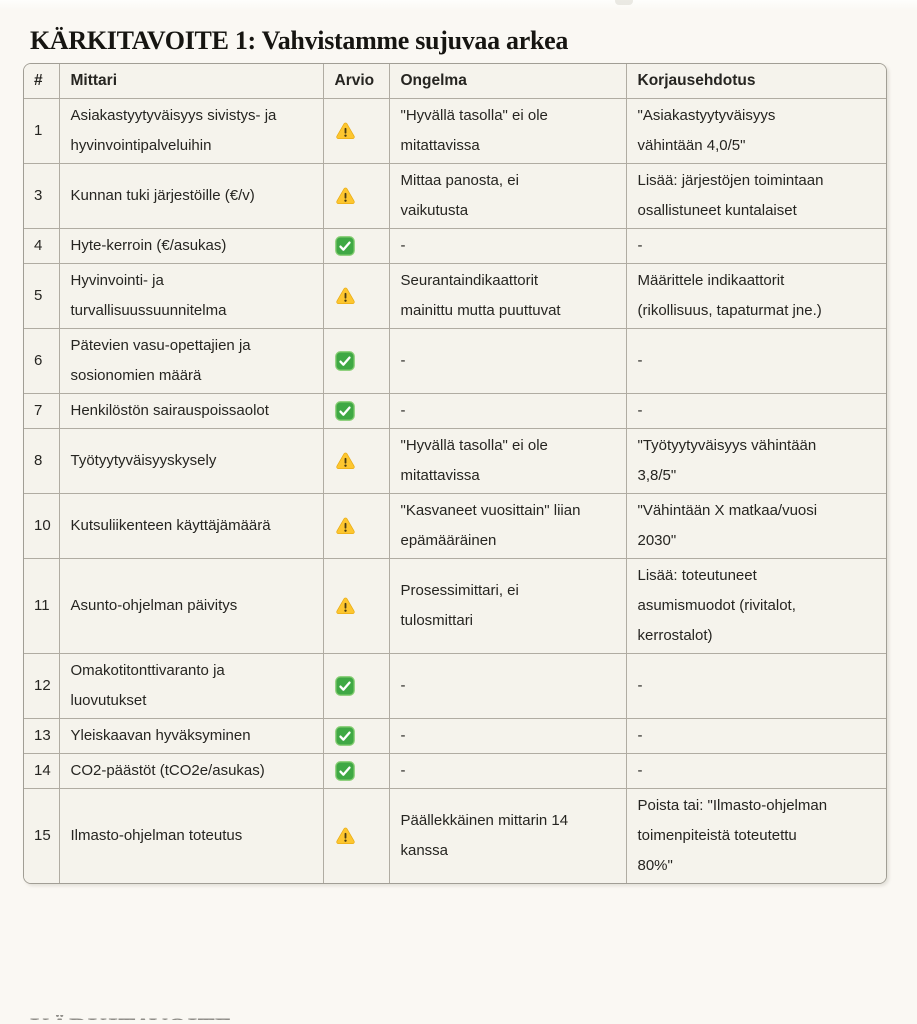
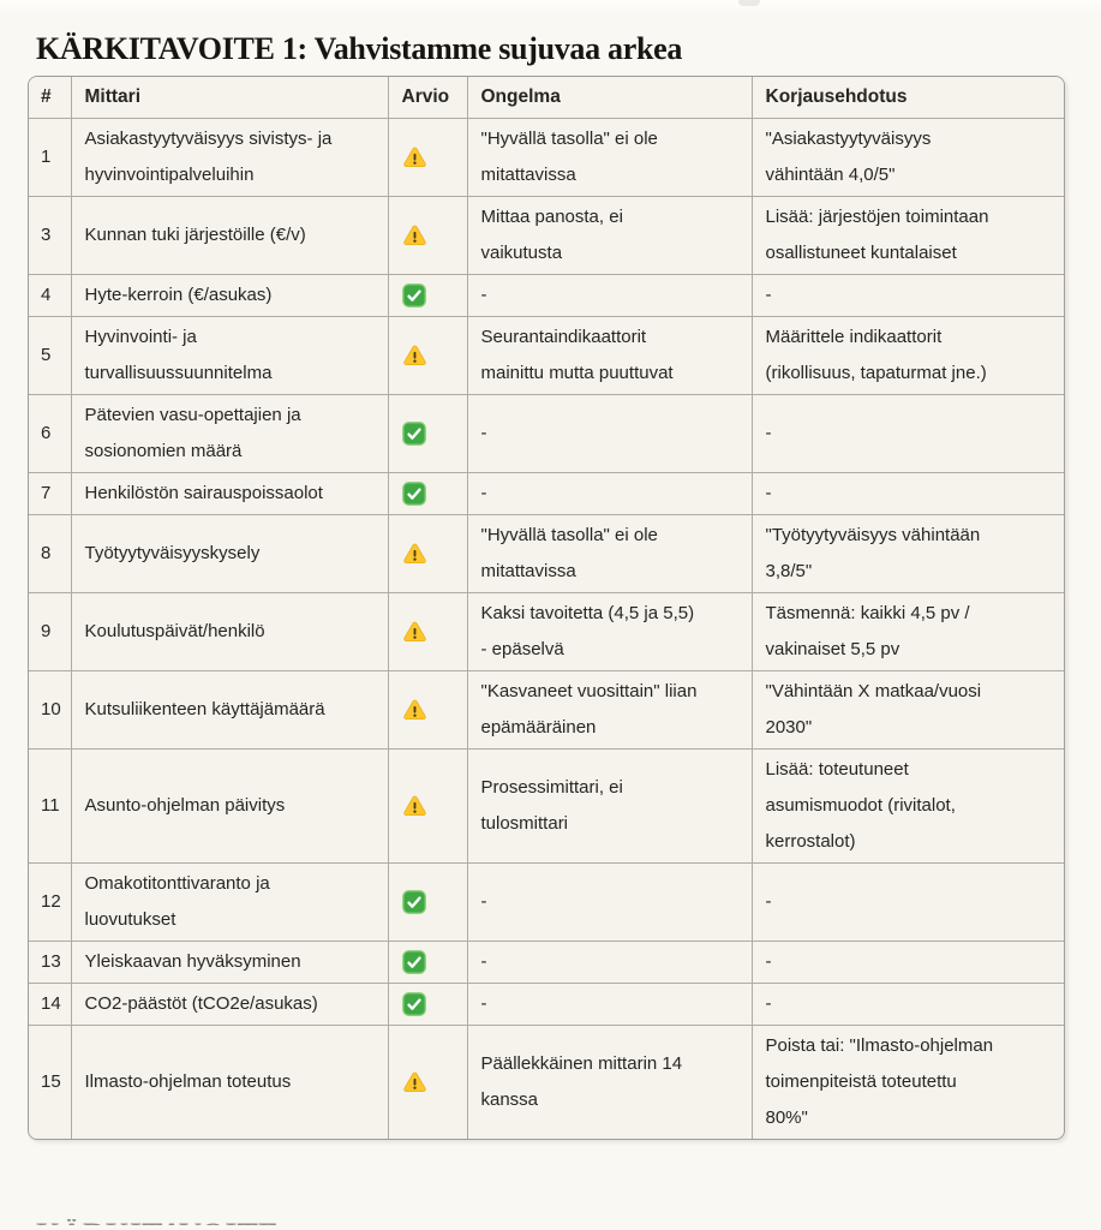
  KÄRKITAVOITE 1: Vahvistamme sujuvaa arkea
  #	Mittari	Arvio	Ongelma	Korjausehdotus
  1	Asiakastyytyväisyys sivistys- ja hyvinvointipalveluihin		"Hyvällä tasolla" ei ole mitattavissa	"Asiakastyytyväisyys vähintään 4,0/5"
  3	Kunnan tuki järjestöille (€/v)		Mittaa panosta, ei vaikutusta	Lisää: järjestöjen toimintaan osallistuneet kuntalaiset
  4	Hyte-kerroin (€/asukas)		-	-
  5	Hyvinvointi- ja turvallisuussuunnitelma		Seurantaindikaattorit mainittu mutta puuttuvat	Määrittele indikaattorit (rikollisuus, tapaturmat jne.)
  6	Pätevien vasu-opettajien ja sosionomien määrä		-	-
  7	Henkilöstön sairauspoissaolot		-	-
  8	Työtyytyväisyyskysely		"Hyvällä tasolla" ei ole mitattavissa	"Työtyytyväisyys vähintään 3,8/5"
+ 9	Koulutuspäivät/henkilö		Kaksi tavoitetta (4,5 ja 5,5) - epäselvä	Täsmennä: kaikki 4,5 pv / vakinaiset 5,5 pv
  10	Kutsuliikenteen käyttäjämäärä		"Kasvaneet vuosittain" liian epämääräinen	"Vähintään X matkaa/vuosi 2030"
  11	Asunto-ohjelman päivitys		Prosessimittari, ei tulosmittari	Lisää: toteutuneet asumismuodot (rivitalot, kerrostalot)
  12	Omakotitonttivaranto ja luovutukset		-	-
  13	Yleiskaavan hyväksyminen		-	-
  14	CO2-päästöt (tCO2e/asukas)		-	-
  15	Ilmasto-ohjelman toteutus		Päällekkäinen mittarin 14 kanssa	Poista tai: "Ilmasto-ohjelman toimenpiteistä toteutettu 80%"
